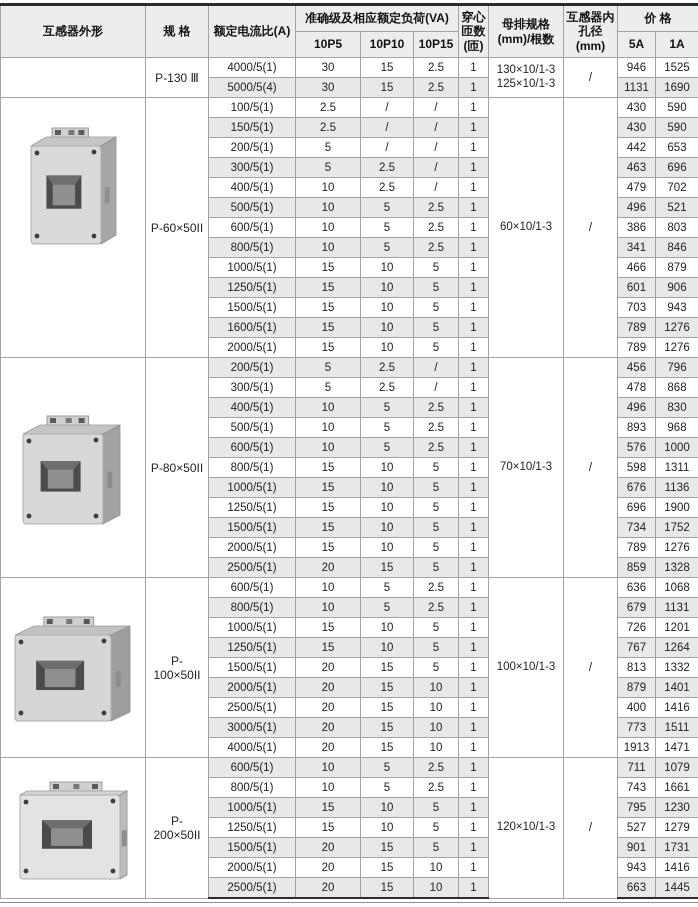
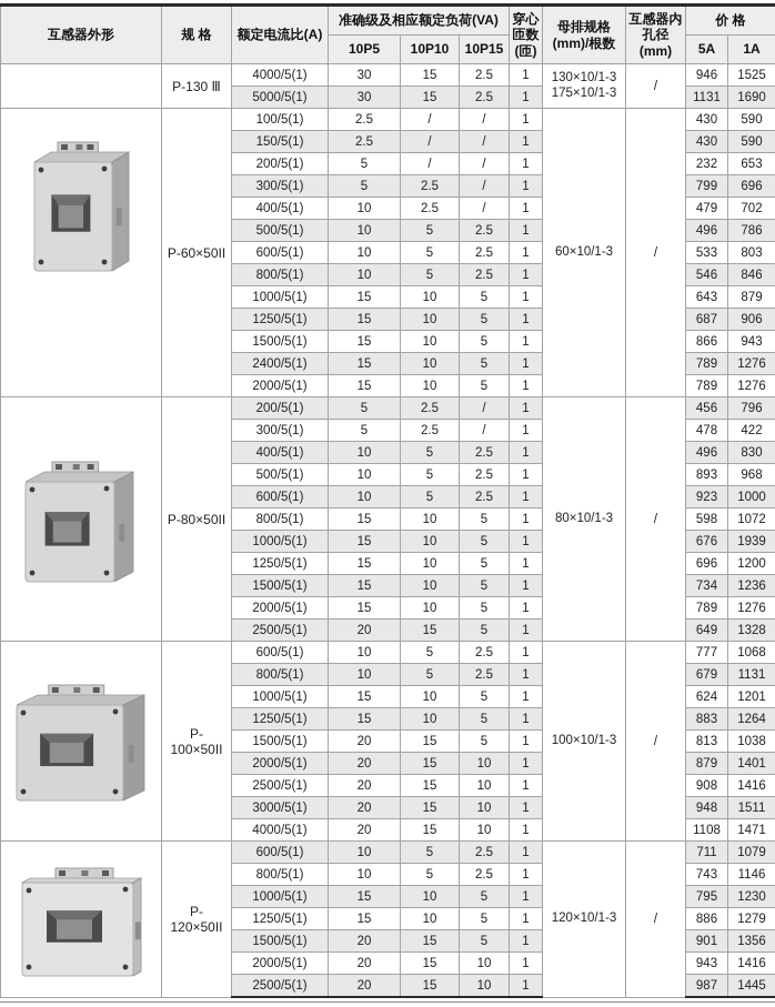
  互感器外形	规 格	额定电流比(A)	准确级及相应额定负荷(VA)	穿心 匝数 (匝)	母排规格 (mm)/根数	互感器内 孔径(mm)	价 格
  10P5	10P10	10P15	5A	1A
- 	P-130 Ⅲ	4000/5(1)	30	15	2.5	1	130×10/1-3125×10/1-3	/	946	1525
+ 	P-130 Ⅲ	4000/5(1)	30	15	2.5	1	130×10/1-3175×10/1-3	/	946	1525
- 5000/5(4)	30	15	2.5	1	1131	1690
+ 5000/5(1)	30	15	2.5	1	1131	1690
  	P-60×50II	100/5(1)	2.5	/	/	1	60×10/1-3	/	430	590
  150/5(1)	2.5	/	/	1	430	590
- 200/5(1)	5	/	/	1	442	653
+ 200/5(1)	5	/	/	1	232	653
- 300/5(1)	5	2.5	/	1	463	696
+ 300/5(1)	5	2.5	/	1	799	696
  400/5(1)	10	2.5	/	1	479	702
- 500/5(1)	10	5	2.5	1	496	521
+ 500/5(1)	10	5	2.5	1	496	786
- 600/5(1)	10	5	2.5	1	386	803
+ 600/5(1)	10	5	2.5	1	533	803
- 800/5(1)	10	5	2.5	1	341	846
+ 800/5(1)	10	5	2.5	1	546	846
- 1000/5(1)	15	10	5	1	466	879
+ 1000/5(1)	15	10	5	1	643	879
- 1250/5(1)	15	10	5	1	601	906
+ 1250/5(1)	15	10	5	1	687	906
- 1500/5(1)	15	10	5	1	703	943
+ 1500/5(1)	15	10	5	1	866	943
- 1600/5(1)	15	10	5	1	789	1276
+ 2400/5(1)	15	10	5	1	789	1276
  2000/5(1)	15	10	5	1	789	1276
- 	P-80×50II	200/5(1)	5	2.5	/	1	70×10/1-3	/	456	796
+ 	P-80×50II	200/5(1)	5	2.5	/	1	80×10/1-3	/	456	796
- 300/5(1)	5	2.5	/	1	478	868
+ 300/5(1)	5	2.5	/	1	478	422
  400/5(1)	10	5	2.5	1	496	830
  500/5(1)	10	5	2.5	1	893	968
- 600/5(1)	10	5	2.5	1	576	1000
+ 600/5(1)	10	5	2.5	1	923	1000
- 800/5(1)	15	10	5	1	598	1311
+ 800/5(1)	15	10	5	1	598	1072
- 1000/5(1)	15	10	5	1	676	1136
+ 1000/5(1)	15	10	5	1	676	1939
- 1250/5(1)	15	10	5	1	696	1900
+ 1250/5(1)	15	10	5	1	696	1200
- 1500/5(1)	15	10	5	1	734	1752
+ 1500/5(1)	15	10	5	1	734	1236
  2000/5(1)	15	10	5	1	789	1276
- 2500/5(1)	20	15	5	1	859	1328
+ 2500/5(1)	20	15	5	1	649	1328
- 	P-100×50II	600/5(1)	10	5	2.5	1	100×10/1-3	/	636	1068
+ 	P-100×50II	600/5(1)	10	5	2.5	1	100×10/1-3	/	777	1068
  800/5(1)	10	5	2.5	1	679	1131
- 1000/5(1)	15	10	5	1	726	1201
+ 1000/5(1)	15	10	5	1	624	1201
- 1250/5(1)	15	10	5	1	767	1264
+ 1250/5(1)	15	10	5	1	883	1264
- 1500/5(1)	20	15	5	1	813	1332
+ 1500/5(1)	20	15	5	1	813	1038
  2000/5(1)	20	15	10	1	879	1401
- 2500/5(1)	20	15	10	1	400	1416
+ 2500/5(1)	20	15	10	1	908	1416
- 3000/5(1)	20	15	10	1	773	1511
+ 3000/5(1)	20	15	10	1	948	1511
- 4000/5(1)	20	15	10	1	1913	1471
+ 4000/5(1)	20	15	10	1	1108	1471
- 	P-200×50II	600/5(1)	10	5	2.5	1	120×10/1-3	/	711	1079
+ 	P-120×50II	600/5(1)	10	5	2.5	1	120×10/1-3	/	711	1079
- 800/5(1)	10	5	2.5	1	743	1661
+ 800/5(1)	10	5	2.5	1	743	1146
  1000/5(1)	15	10	5	1	795	1230
- 1250/5(1)	15	10	5	1	527	1279
+ 1250/5(1)	15	10	5	1	886	1279
- 1500/5(1)	20	15	5	1	901	1731
+ 1500/5(1)	20	15	5	1	901	1356
  2000/5(1)	20	15	10	1	943	1416
- 2500/5(1)	20	15	10	1	663	1445
+ 2500/5(1)	20	15	10	1	987	1445
